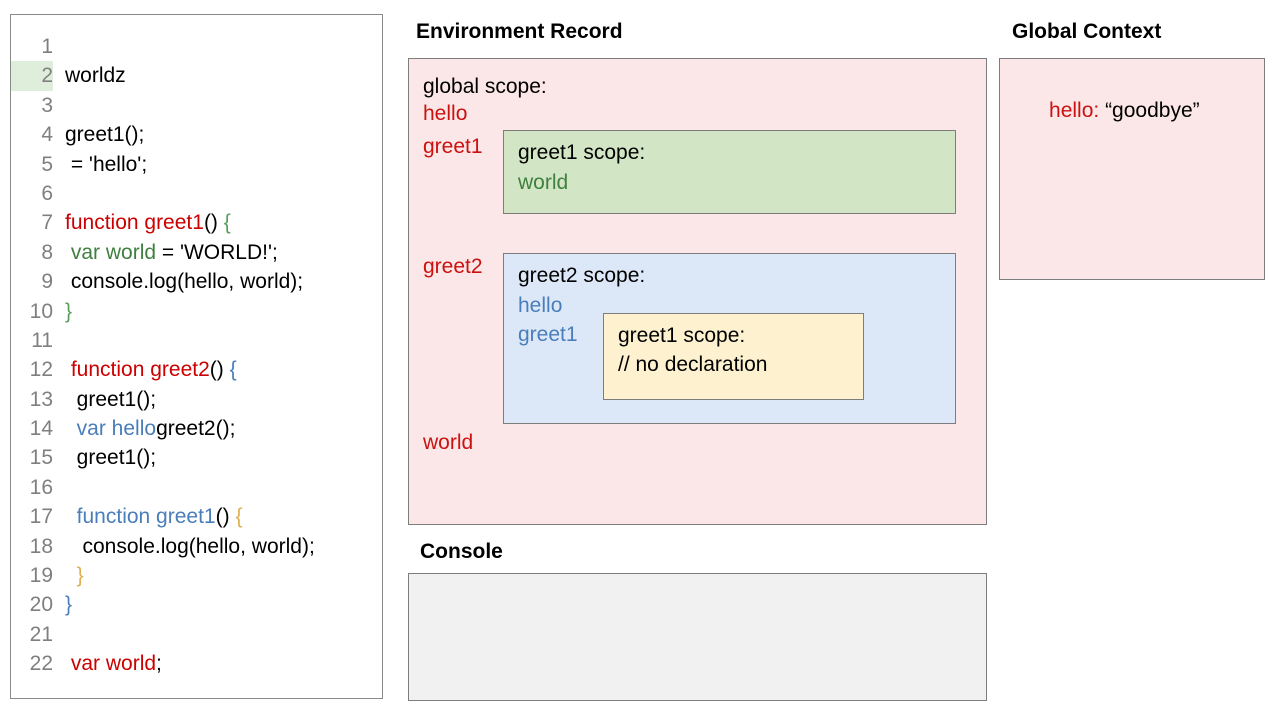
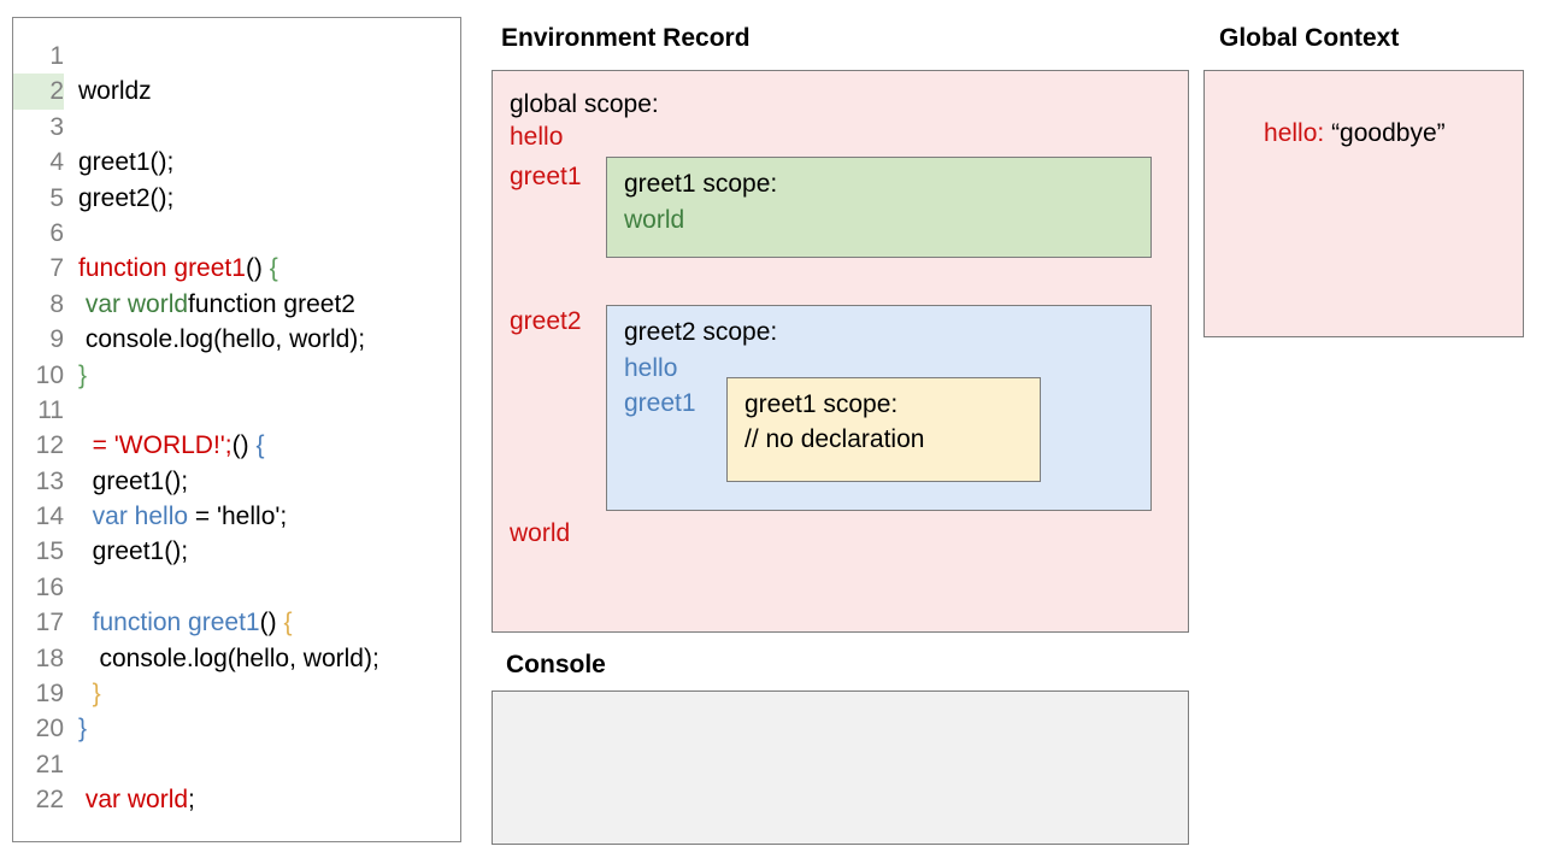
  1
  2
  worldz
  3
  4
  greet1();
  5
- = 'hello';
+ greet2();
  6
  7
  function greet1() {
  8
- var world = 'WORLD!';
+ var worldfunction greet2
  9
  console.log(hello, world);
  10
  }
  11
  12
- function greet2() {
+ = 'WORLD!';() {
  13
  greet1();
  14
- var hellogreet2();
+ var hello = 'hello';
  15
  greet1();
  16
  17
  function greet1() {
  18
  console.log(hello, world);
  19
  }
  20
  }
  21
  22
  var world;
  Environment Record
  global scope:
  hello
  greet1
  greet2
  world
  greet1 scope:
  world
  greet2 scope:
  hello
  greet1
  greet1 scope:
  // no declaration
  Console
  Global Context
  hello: “goodbye”
